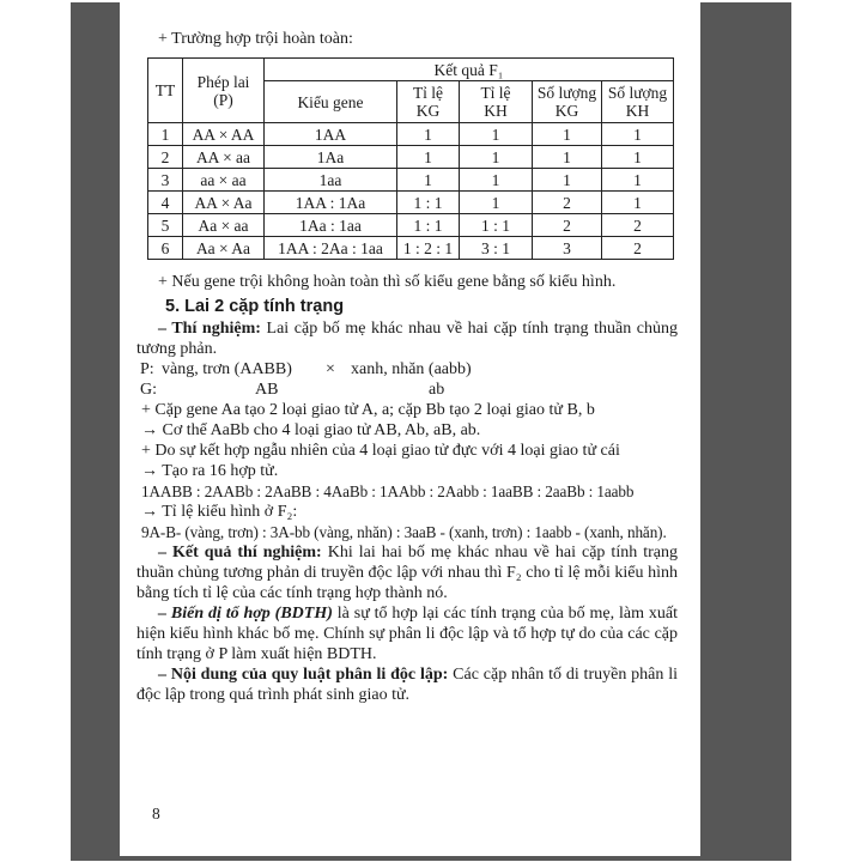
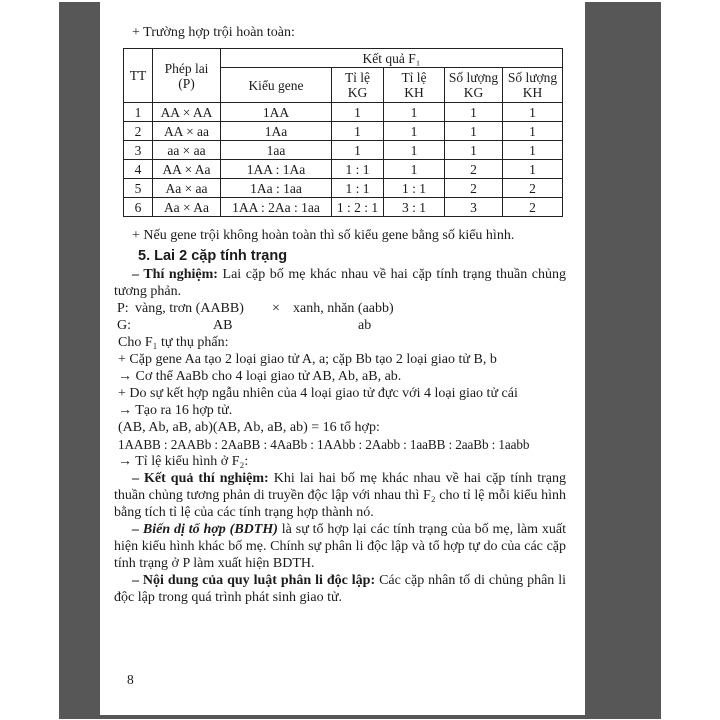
  + Trường hợp trội hoàn toàn:
  TT	Phép lai (P)	Kết quả F₁
  Kiểu gene	Tỉ lệ KG	Tỉ lệ KH	Số lượng KG	Số lượng KH
  1	AA × AA	1AA	1	1	1	1
  2	AA × aa	1Aa	1	1	1	1
  3	aa × aa	1aa	1	1	1	1
  4	AA × Aa	1AA : 1Aa	1 : 1	1	2	1
  5	Aa × aa	1Aa : 1aa	1 : 1	1 : 1	2	2
  6	Aa × Aa	1AA : 2Aa : 1aa	1 : 2 : 1	3 : 1	3	2
  + Nếu gene trội không hoàn toàn thì số kiểu gene bằng số kiểu hình.
  5. Lai 2 cặp tính trạng
  – Thí nghiệm: Lai cặp bố mẹ khác nhau về hai cặp tính trạng thuần chủng tương phản.
  P:
  vàng, trơn (AABB)
  ×
  xanh, nhăn (aabb)
  G:
  AB
  ab
+ Cho F₁ tự thụ phấn:
  + Cặp gene Aa tạo 2 loại giao tử A, a; cặp Bb tạo 2 loại giao tử B, b
  → Cơ thể AaBb cho 4 loại giao tử AB, Ab, aB, ab.
  + Do sự kết hợp ngẫu nhiên của 4 loại giao tử đực với 4 loại giao tử cái
  → Tạo ra 16 hợp tử.
+ (AB, Ab, aB, ab)(AB, Ab, aB, ab) = 16 tổ hợp:
  1AABB : 2AABb : 2AaBB : 4AaBb : 1AAbb : 2Aabb : 1aaBB : 2aaBb : 1aabb
  → Tỉ lệ kiểu hình ở F₂:
- 9A-B- (vàng, trơn) : 3A-bb (vàng, nhăn) : 3aaB - (xanh, trơn) : 1aabb - (xanh, nhăn).
  – Kết quả thí nghiệm: Khi lai hai bố mẹ khác nhau về hai cặp tính trạng thuần chủng tương phản di truyền độc lập với nhau thì F₂ cho tỉ lệ mỗi kiểu hình bằng tích tỉ lệ của các tính trạng hợp thành nó.
  – Biến dị tổ hợp (BDTH) là sự tổ hợp lại các tính trạng của bố mẹ, làm xuất hiện kiểu hình khác bố mẹ. Chính sự phân li độc lập và tổ hợp tự do của các cặp tính trạng ở P làm xuất hiện BDTH.
- – Nội dung của quy luật phân li độc lập: Các cặp nhân tố di truyền phân li độc lập trong quá trình phát sinh giao tử.
+ – Nội dung của quy luật phân li độc lập: Các cặp nhân tố di chủng phân li độc lập trong quá trình phát sinh giao tử.
  8
